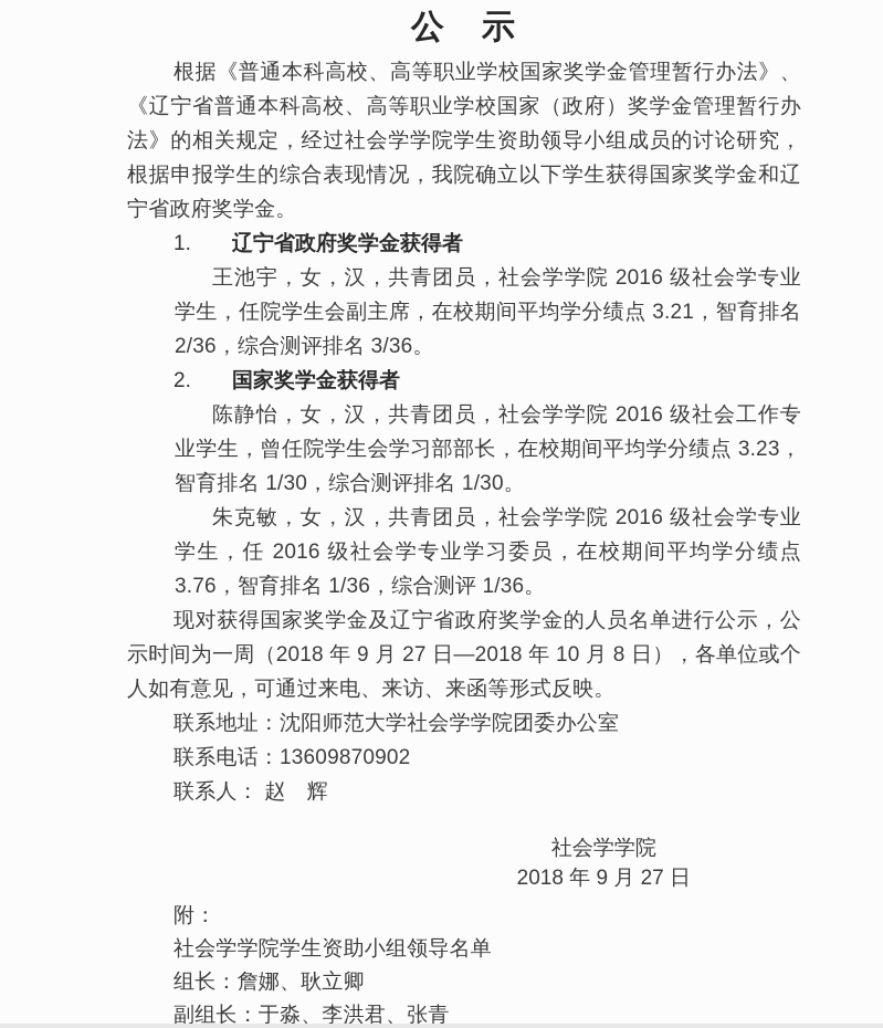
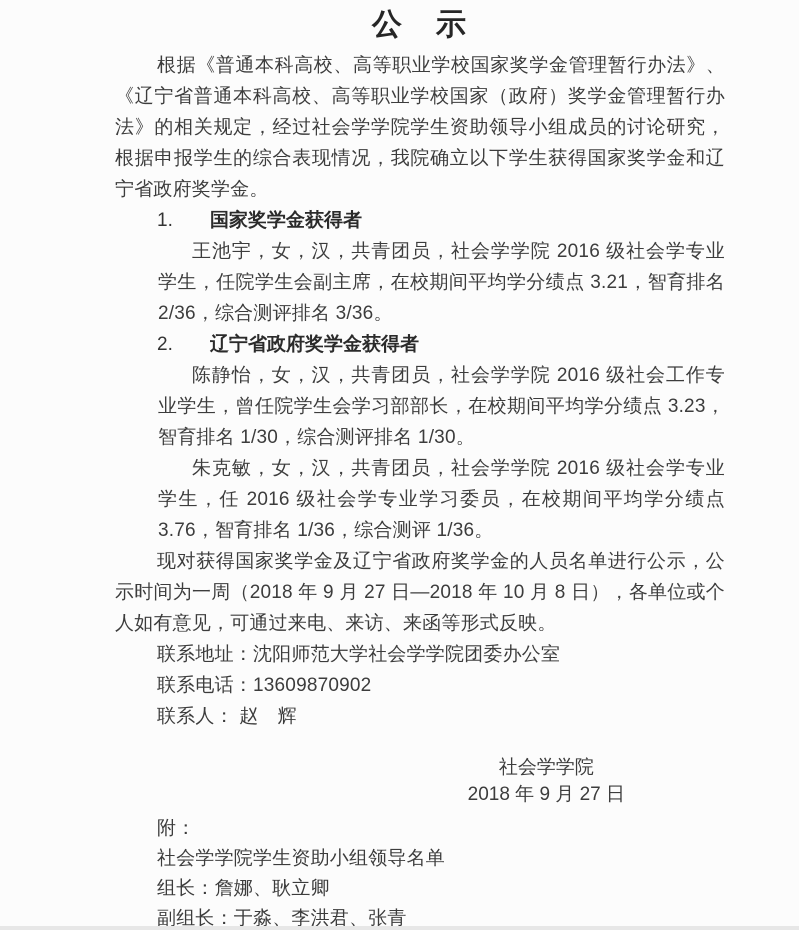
  公 示
  根据《普通本科高校、高等职业学校国家奖学金管理暂行办法》、《辽宁省普通本科高校、高等职业学校国家（政府）奖学金管理暂行办法》的相关规定，经过社会学学院学生资助领导小组成员的讨论研究，根据申报学生的综合表现情况，我院确立以下学生获得国家奖学金和辽宁省政府奖学金。
- 1. 辽宁省政府奖学金获得者
+ 1. 国家奖学金获得者
  王池宇，女，汉，共青团员，社会学学院 2016 级社会学专业学生，任院学生会副主席，在校期间平均学分绩点 3.21，智育排名 2/36，综合测评排名 3/36。
- 2. 国家奖学金获得者
+ 2. 辽宁省政府奖学金获得者
  陈静怡，女，汉，共青团员，社会学学院 2016 级社会工作专业学生，曾任院学生会学习部部长，在校期间平均学分绩点 3.23，智育排名 1/30，综合测评排名 1/30。
  朱克敏，女，汉，共青团员，社会学学院 2016 级社会学专业学生，任 2016 级社会学专业学习委员，在校期间平均学分绩点 3.76，智育排名 1/36，综合测评 1/36。
  现对获得国家奖学金及辽宁省政府奖学金的人员名单进行公示，公示时间为一周（2018 年 9 月 27 日—2018 年 10 月 8 日），各单位或个人如有意见，可通过来电、来访、来函等形式反映。
  联系地址：沈阳师范大学社会学学院团委办公室
  联系电话：13609870902
  联系人： 赵 辉
  社会学学院
  2018 年 9 月 27 日
  附：
  社会学学院学生资助小组领导名单
  组长：詹娜、耿立卿
  副组长：于淼、李洪君、张青
